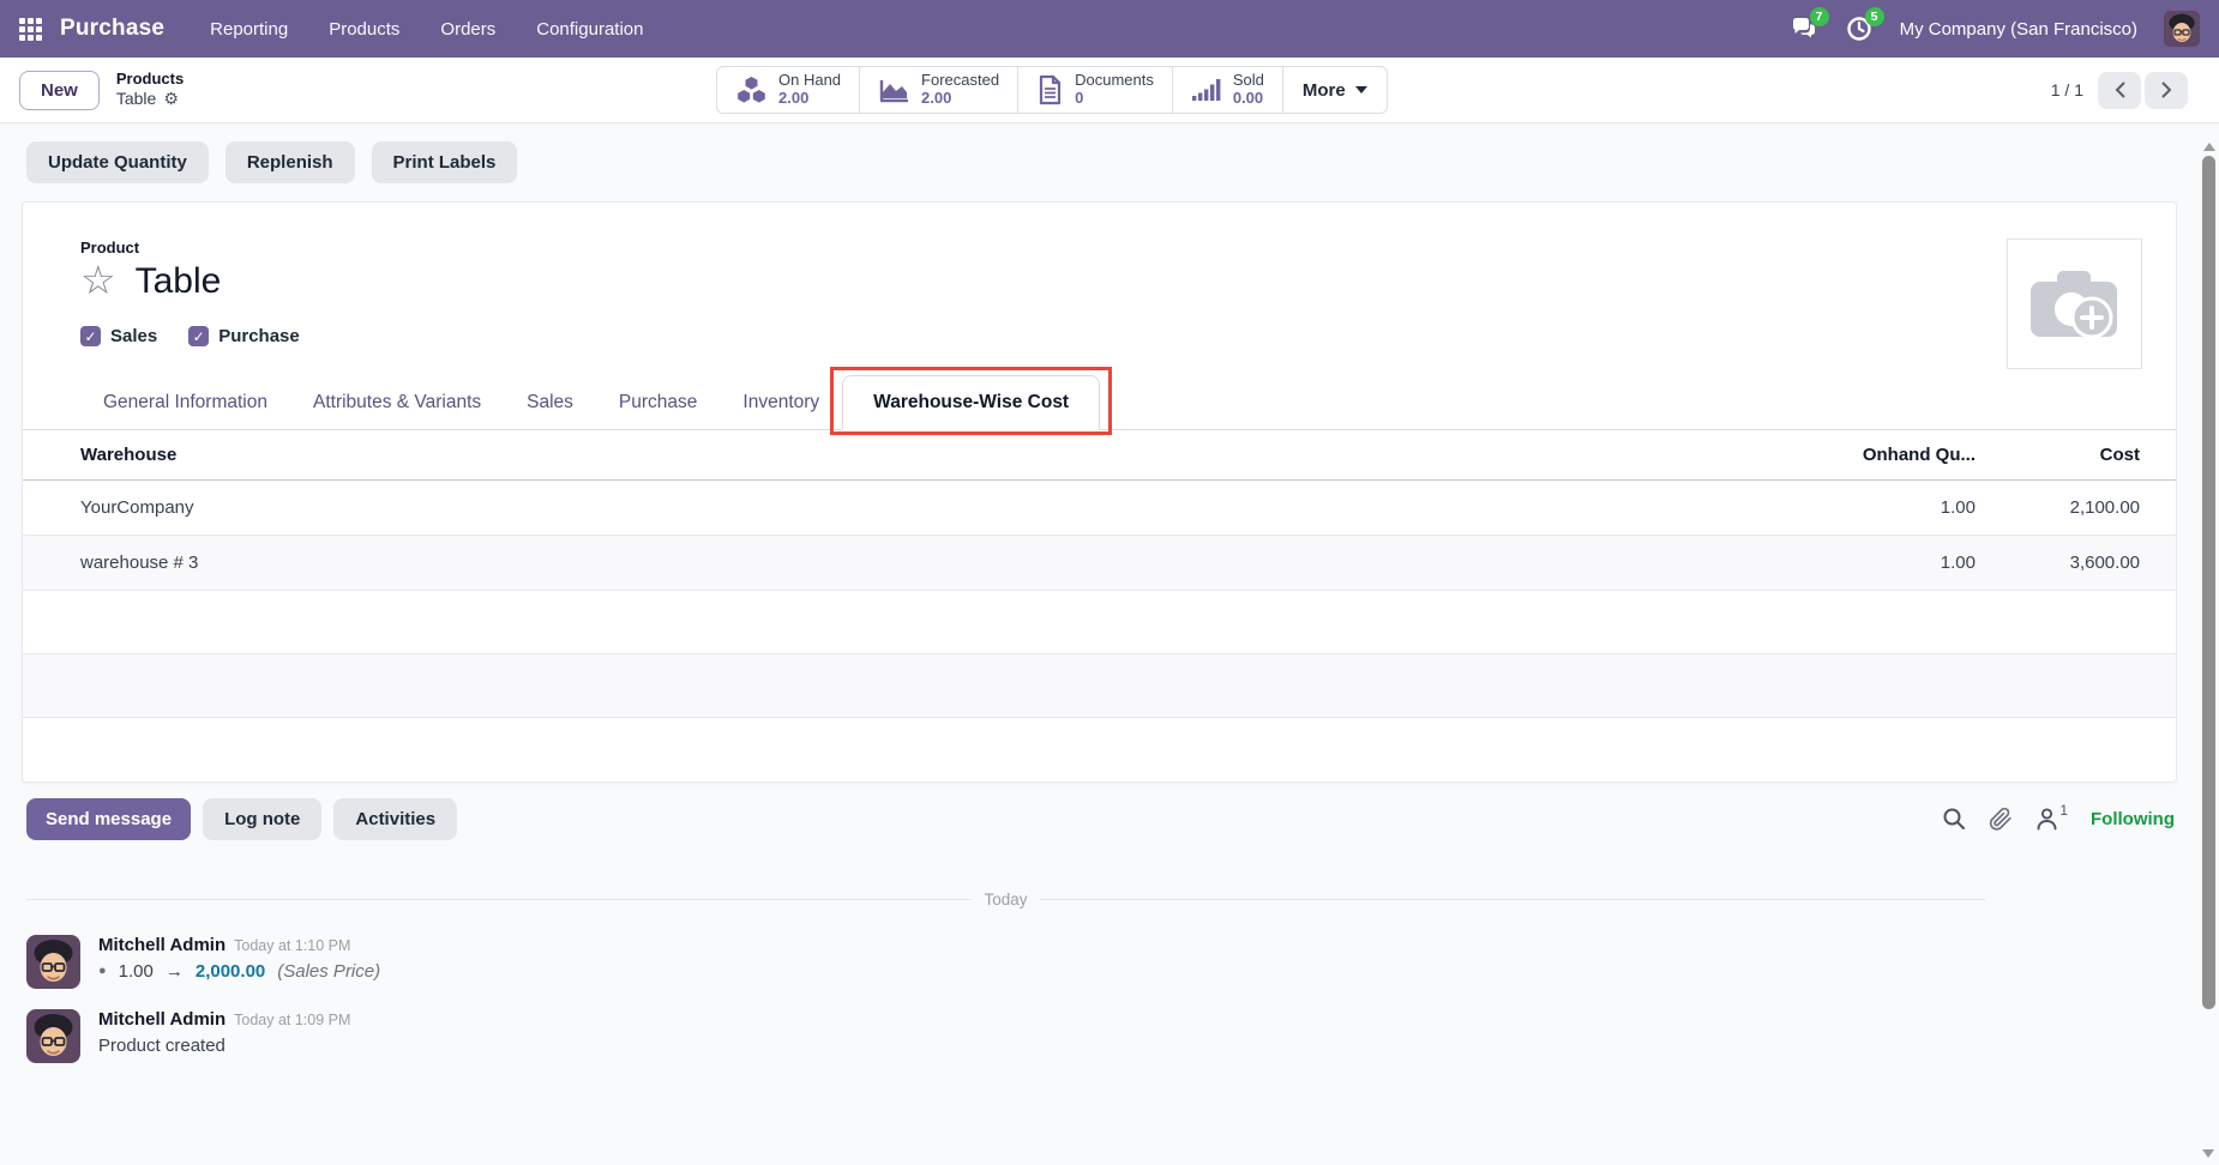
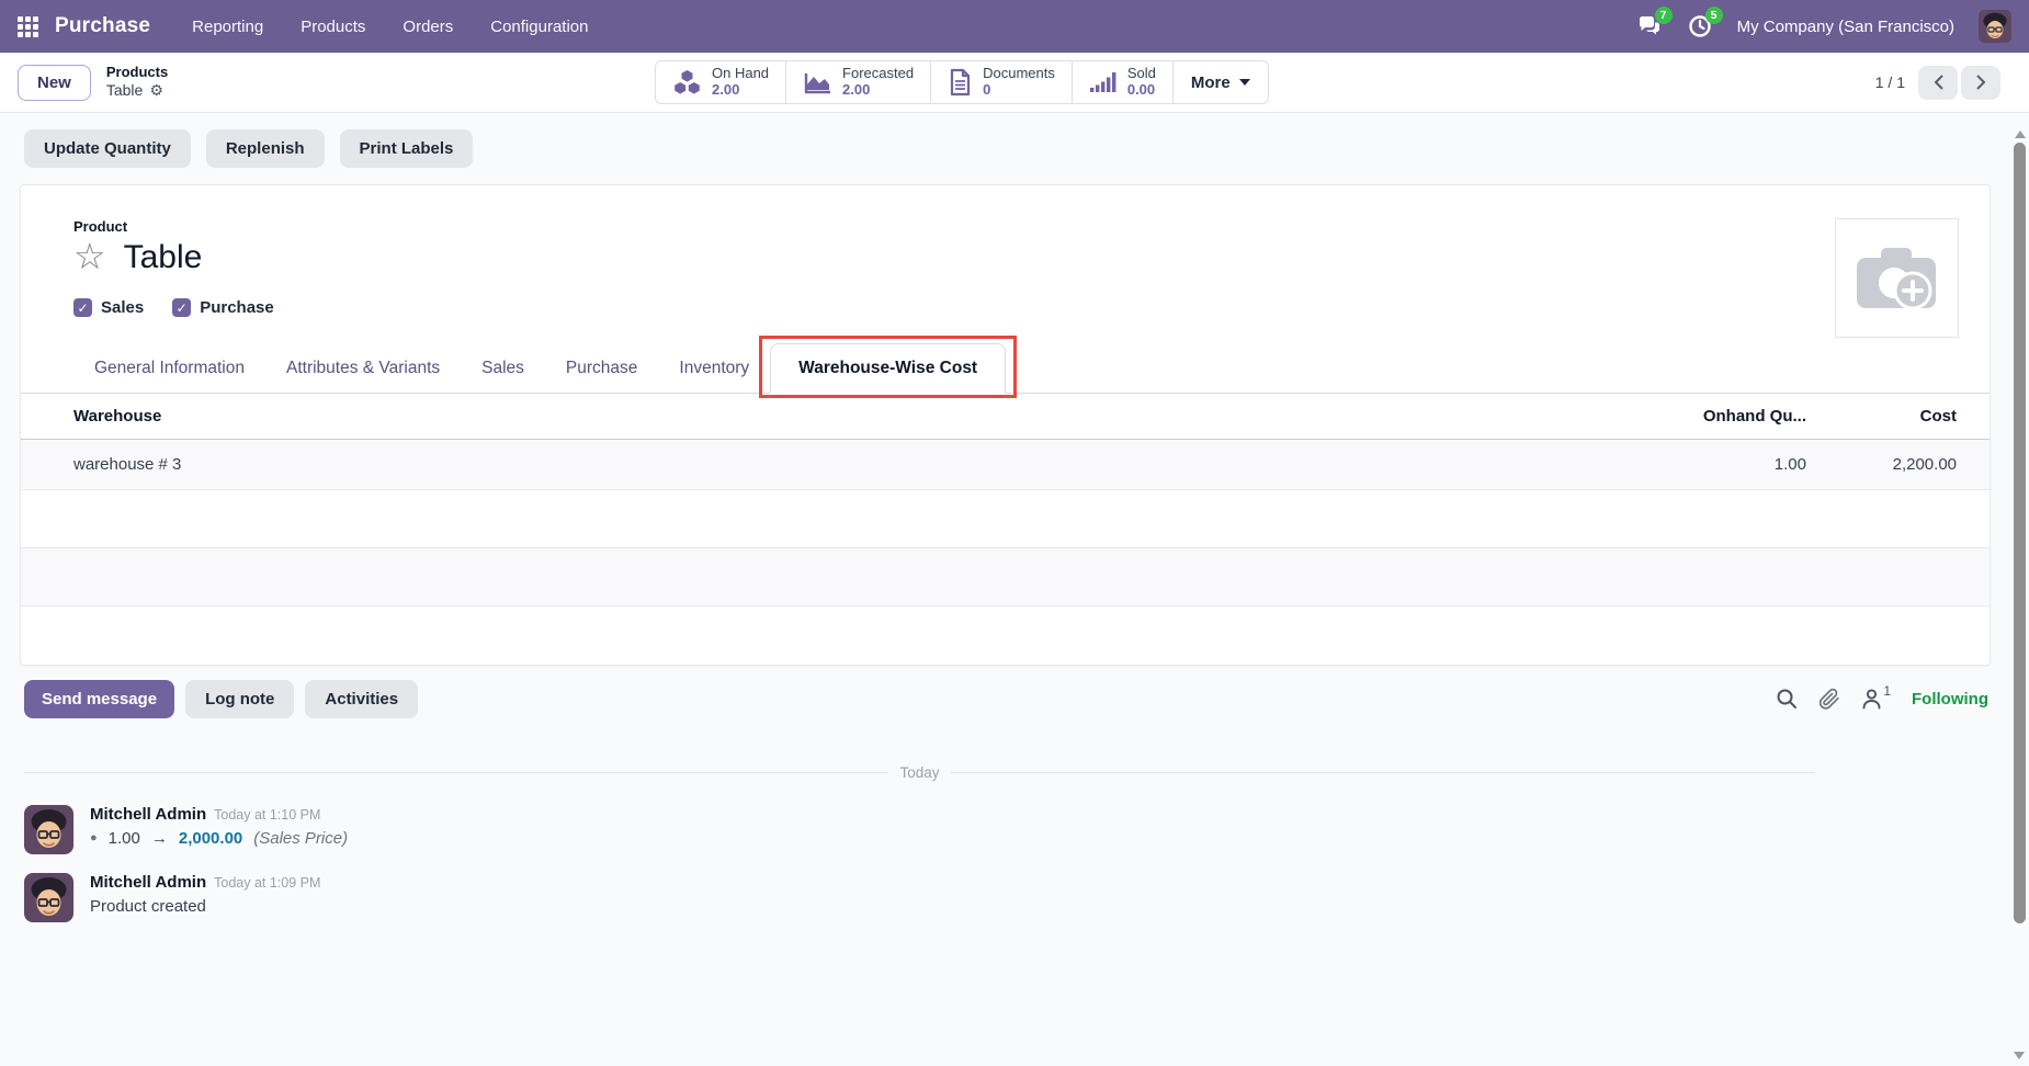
  Purchase
  Reporting
  Products
  Orders
  Configuration
  7
  5
  My Company (San Francisco)
  New
  Products
  Table
  ⚙
  On Hand
  2.00
  Forecasted
  2.00
  Documents
  0
  Sold
  0.00
  More
  1 / 1
  Update Quantity
  Replenish
  Print Labels
  Product
  ☆
  Table
  ✓
  Sales
  ✓
  Purchase
  General Information
  Attributes & Variants
  Sales
  Purchase
  Inventory
  Warehouse-Wise Cost
  Warehouse	Onhand Qu...	Cost
- YourCompany	1.00	2,100.00
- warehouse # 3	1.00	3,600.00
+ warehouse # 3	1.00	2,200.00
  Send message
  Log note
  Activities
  1
  Following
  Today
  Mitchell Admin
  Today at 1:10 PM
  ●
  1.00
  →
  2,000.00
  (Sales Price)
  Mitchell Admin
  Today at 1:09 PM
  Product created
